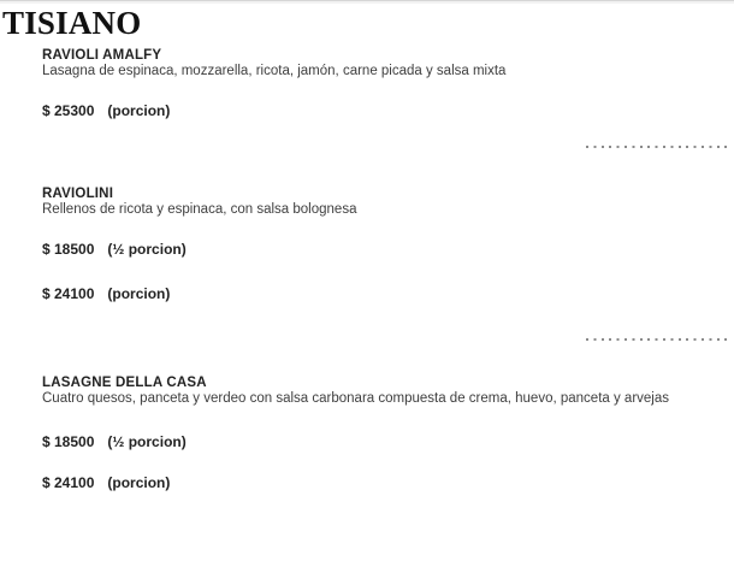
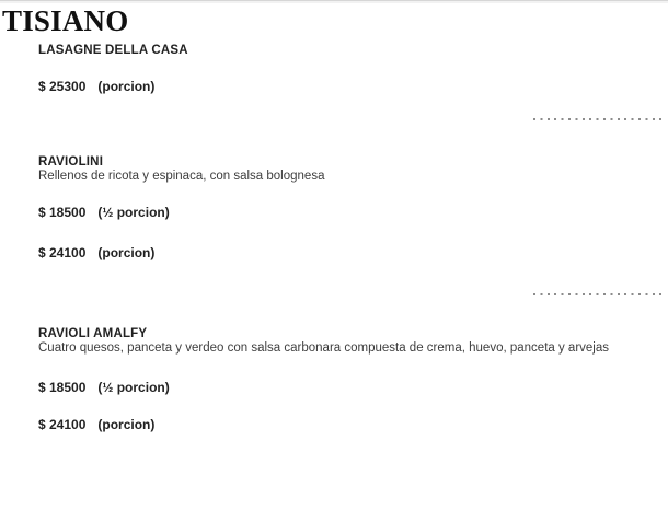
  TISIANO
- RAVIOLI AMALFY
+ LASAGNE DELLA CASA
- Lasagna de espinaca, mozzarella, ricota, jamón, carne picada y salsa mixta
  $ 25300 (porcion)
  RAVIOLINI
  Rellenos de ricota y espinaca, con salsa bolognesa
  $ 18500 (½ porcion)
  $ 24100 (porcion)
- LASAGNE DELLA CASA
+ RAVIOLI AMALFY
  Cuatro quesos, panceta y verdeo con salsa carbonara compuesta de crema, huevo, panceta y arvejas
  $ 18500 (½ porcion)
  $ 24100 (porcion)
